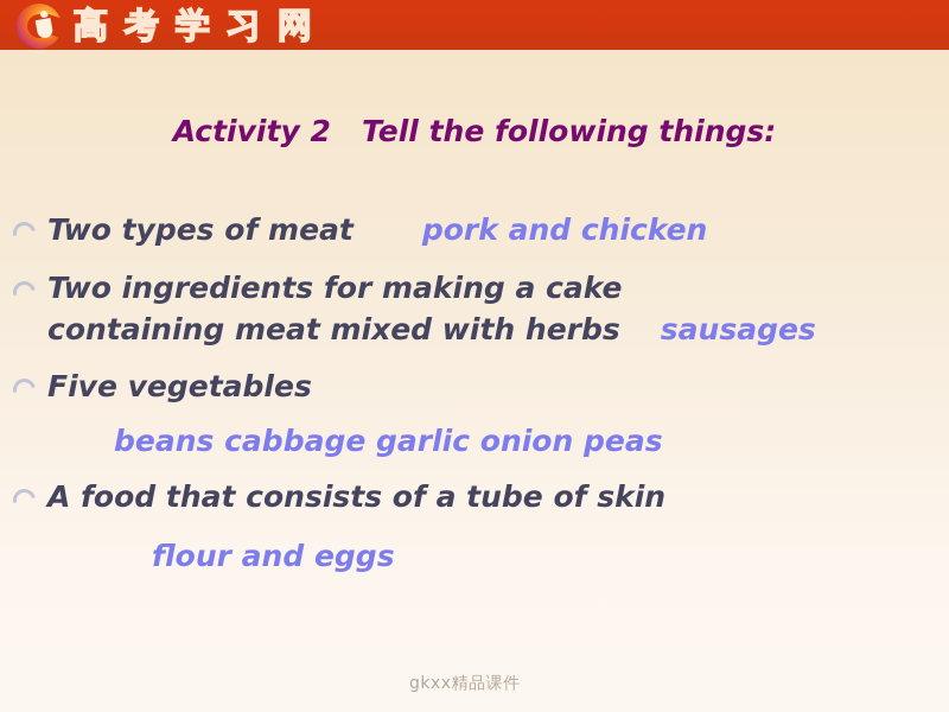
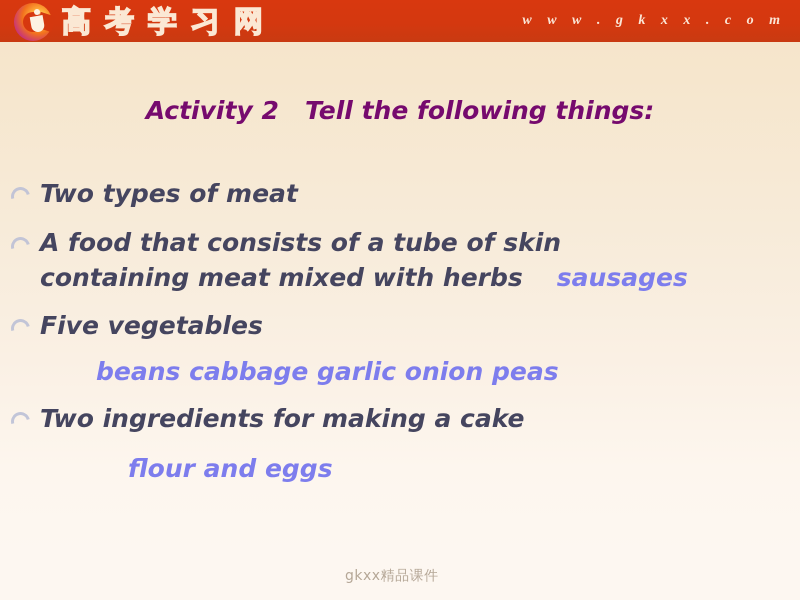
  高考学习网
+ w w w . g k x x . c o m
  Activity 2 Tell the following things:
  Two types of meat
- pork and chicken
- Two ingredients for making a cake
+ A food that consists of a tube of skin
  containing meat mixed with herbs
  sausages
  Five vegetables
  beans cabbage garlic onion peas
- A food that consists of a tube of skin
+ Two ingredients for making a cake
  flour and eggs
  gkxx精品课件
